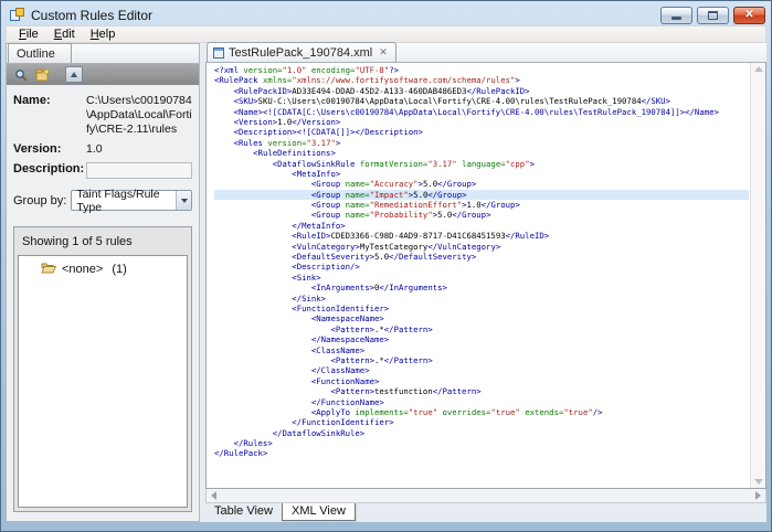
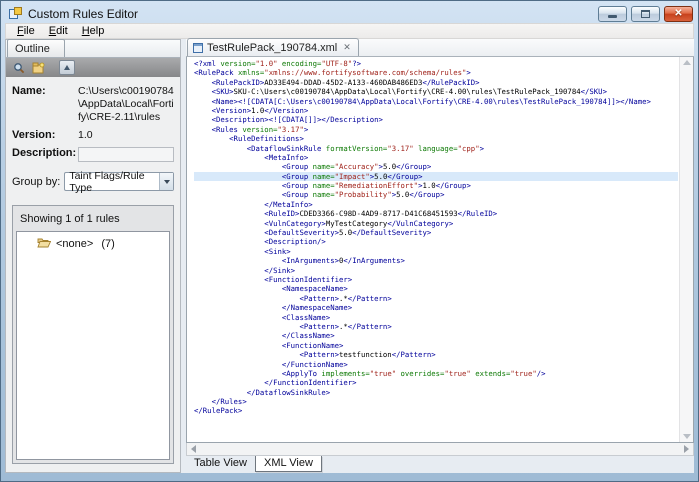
  Custom Rules Editor
  ✕
  File
  Edit
  Help
  Outline
  Name:
  C:\Users\c00190784\AppData\Local\Fortify\CRE-2.11\rules
  Version:
  1.0
  Description:
  Group by:
  Taint Flags/Rule Type
- Showing 1 of 5 rules
+ Showing 1 of 1 rules
  <none>
- (1)
+ (7)
  TestRulePack_190784.xml
  ✕
  <?xml version="1.0" encoding="UTF-8"?>
  <RulePack xmlns="xmlns://www.fortifysoftware.com/schema/rules">
  <RulePackID>AD33E494-DDAD-45D2-A133-460DAB486ED3</RulePackID>
  <SKU>SKU-C:\Users\c00190784\AppData\Local\Fortify\CRE-4.00\rules\TestRulePack_190784</SKU>
  <Name><![CDATA[C:\Users\c00190784\AppData\Local\Fortify\CRE-4.00\rules\TestRulePack_190784]]></Name>
  <Version>1.0</Version>
  <Description><![CDATA[]]></Description>
  <Rules version="3.17">
  <RuleDefinitions>
  <DataflowSinkRule formatVersion="3.17" language="cpp">
  <MetaInfo>
  <Group name="Accuracy">5.0</Group>
  <Group name="Impact">5.0</Group>
  <Group name="RemediationEffort">1.0</Group>
  <Group name="Probability">5.0</Group>
  </MetaInfo>
  <RuleID>CDED3366-C98D-4AD9-8717-D41C68451593</RuleID>
  <VulnCategory>MyTestCategory</VulnCategory>
  <DefaultSeverity>5.0</DefaultSeverity>
  <Description/>
  <Sink>
  <InArguments>0</InArguments>
  </Sink>
  <FunctionIdentifier>
  <NamespaceName>
  <Pattern>.*</Pattern>
  </NamespaceName>
  <ClassName>
  <Pattern>.*</Pattern>
  </ClassName>
  <FunctionName>
  <Pattern>testfunction</Pattern>
  </FunctionName>
  <ApplyTo implements="true" overrides="true" extends="true"/>
  </FunctionIdentifier>
  </DataflowSinkRule>
  </Rules>
  </RulePack>
  Table View
  XML View
